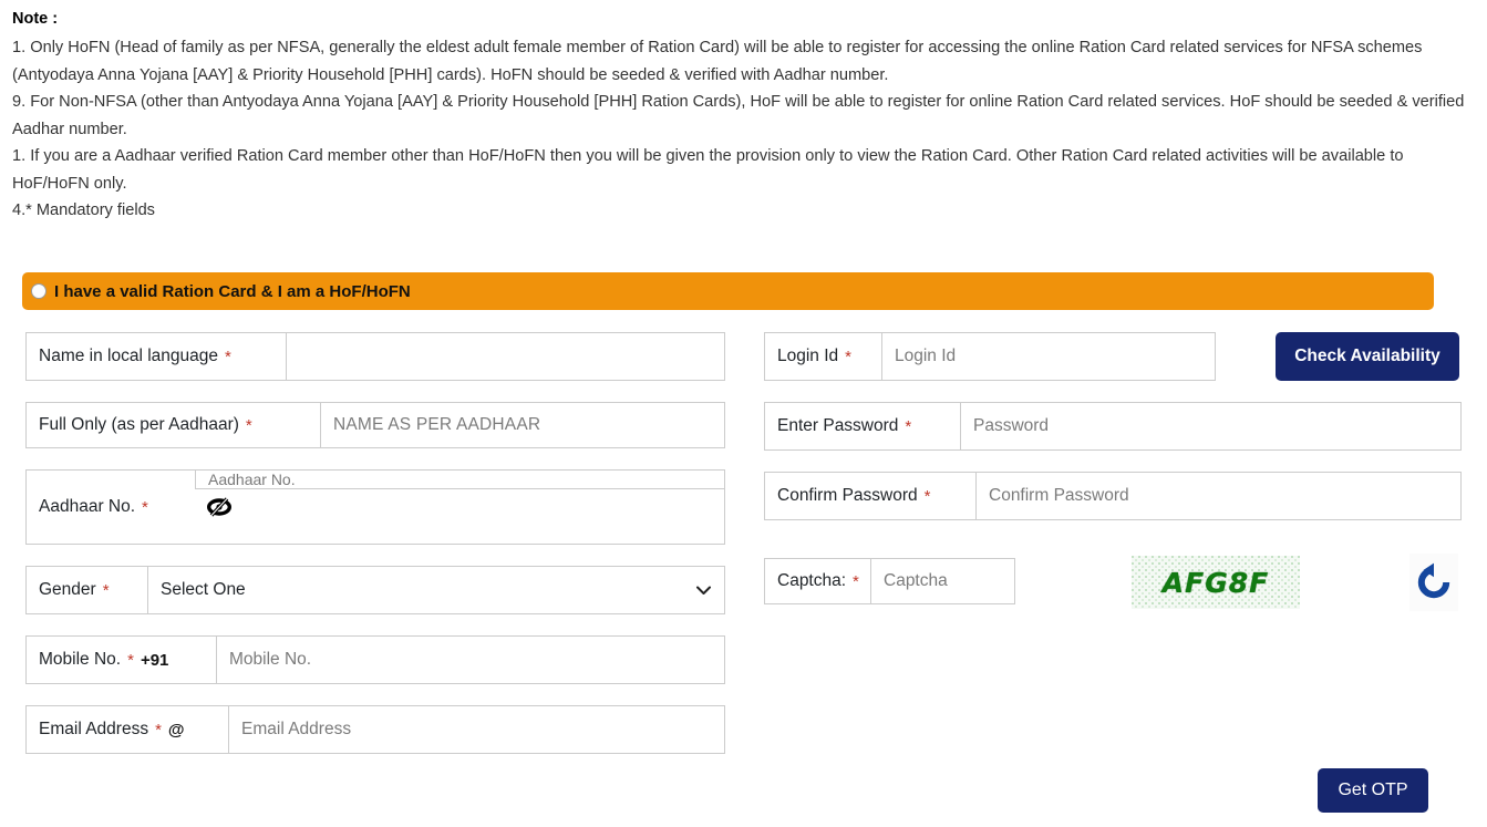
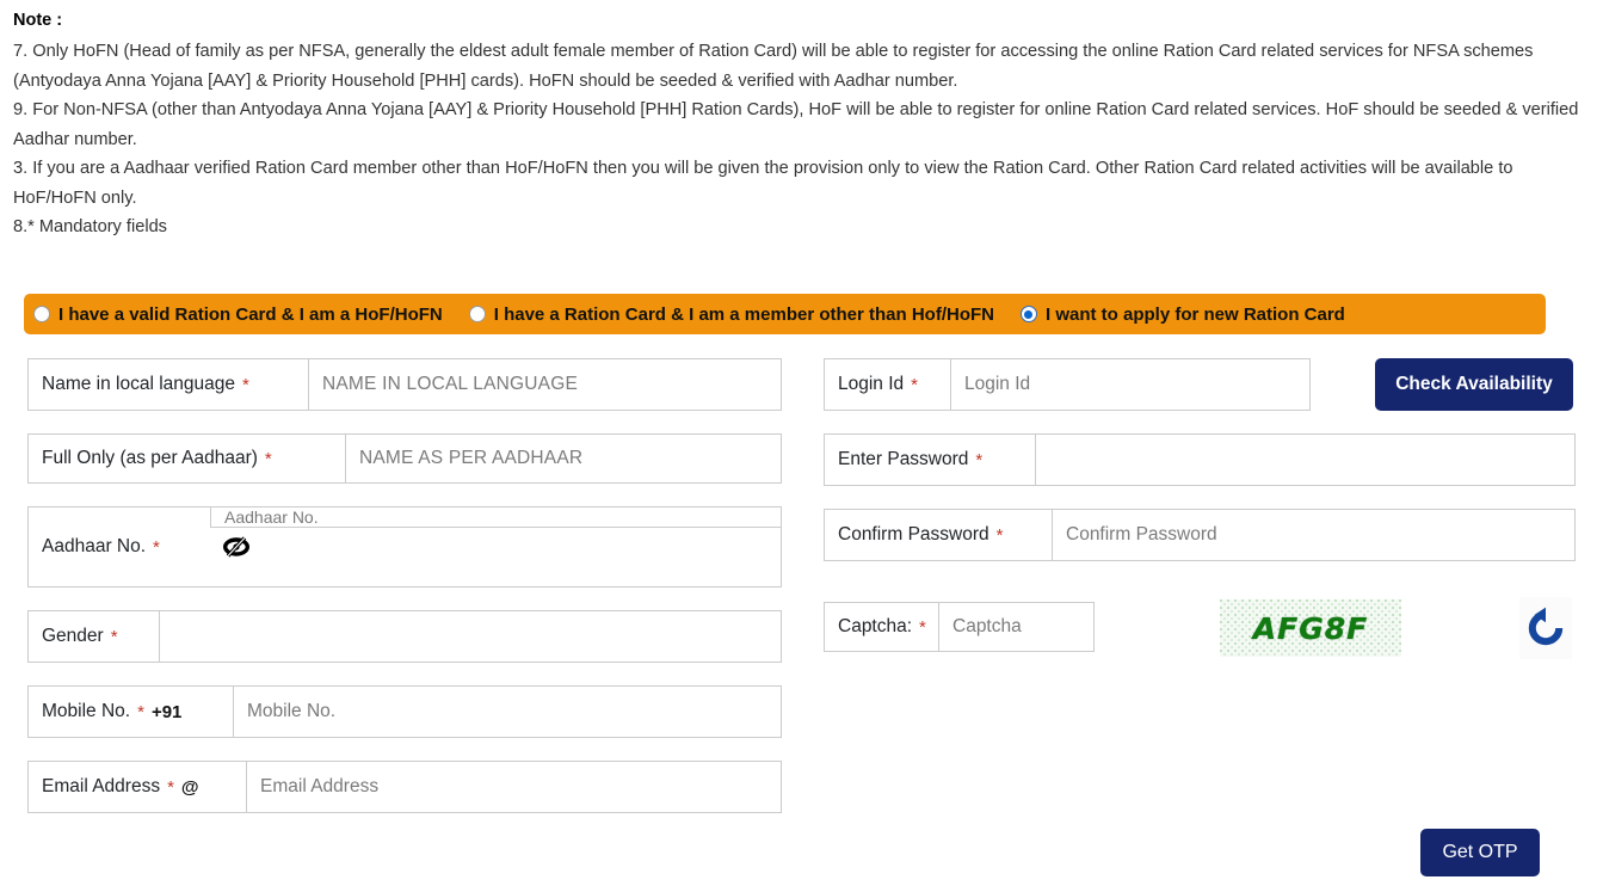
  Note :
- 1. Only HoFN (Head of family as per NFSA, generally the eldest adult female member of Ration Card) will be able to register for accessing the online Ration Card related services for NFSA schemes (Antyodaya Anna Yojana [AAY] & Priority Household [PHH] cards). HoFN should be seeded & verified with Aadhar number.
+ 7. Only HoFN (Head of family as per NFSA, generally the eldest adult female member of Ration Card) will be able to register for accessing the online Ration Card related services for NFSA schemes (Antyodaya Anna Yojana [AAY] & Priority Household [PHH] cards). HoFN should be seeded & verified with Aadhar number.
  9. For Non-NFSA (other than Antyodaya Anna Yojana [AAY] & Priority Household [PHH] Ration Cards), HoF will be able to register for online Ration Card related services. HoF should be seeded & verified Aadhar number.
- 1. If you are a Aadhaar verified Ration Card member other than HoF/HoFN then you will be given the provision only to view the Ration Card. Other Ration Card related activities will be available to HoF/HoFN only.
+ 3. If you are a Aadhaar verified Ration Card member other than HoF/HoFN then you will be given the provision only to view the Ration Card. Other Ration Card related activities will be available to HoF/HoFN only.
- 4.* Mandatory fields
+ 8.* Mandatory fields
  I have a valid Ration Card & I am a HoF/HoFN
+ I have a Ration Card & I am a member other than Hof/HoFN
+ I want to apply for new Ration Card
  Name in local language
  *
+ NAME IN LOCAL LANGUAGE
  Full Only (as per Aadhaar)
  *
  NAME AS PER AADHAAR
  Aadhaar No.
  *
  Aadhaar No.
  Gender
  *
- Select One
  Mobile No.
  *
  +91
  Mobile No.
  Email Address
  *
  @
  Email Address
  Login Id
  *
  Login Id
  Enter Password
  *
- Password
  Confirm Password
  *
  Confirm Password
  Check Availability
  Captcha:
  *
  Captcha
  AFG8F
  Get OTP
